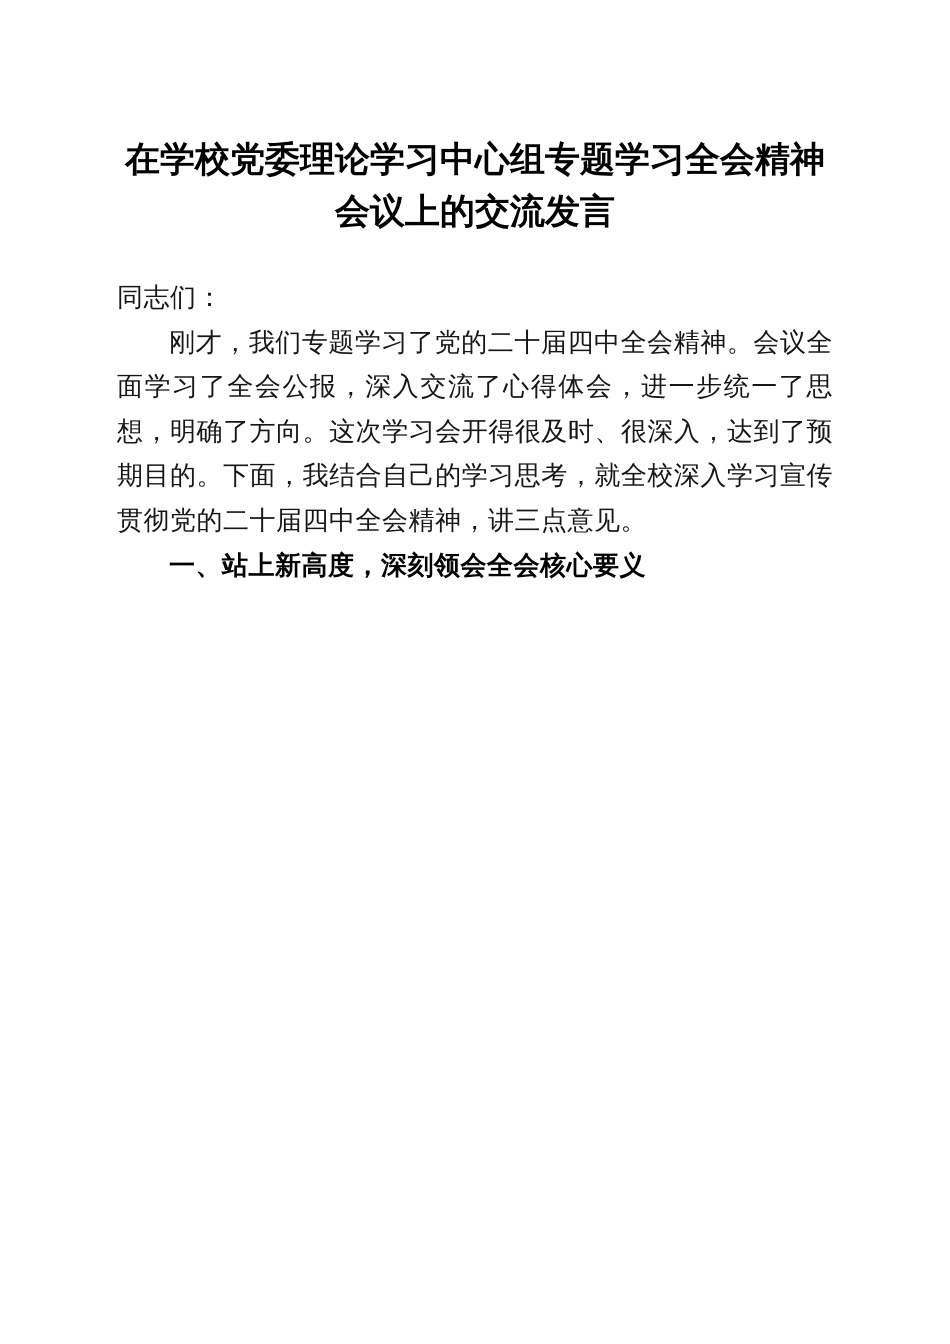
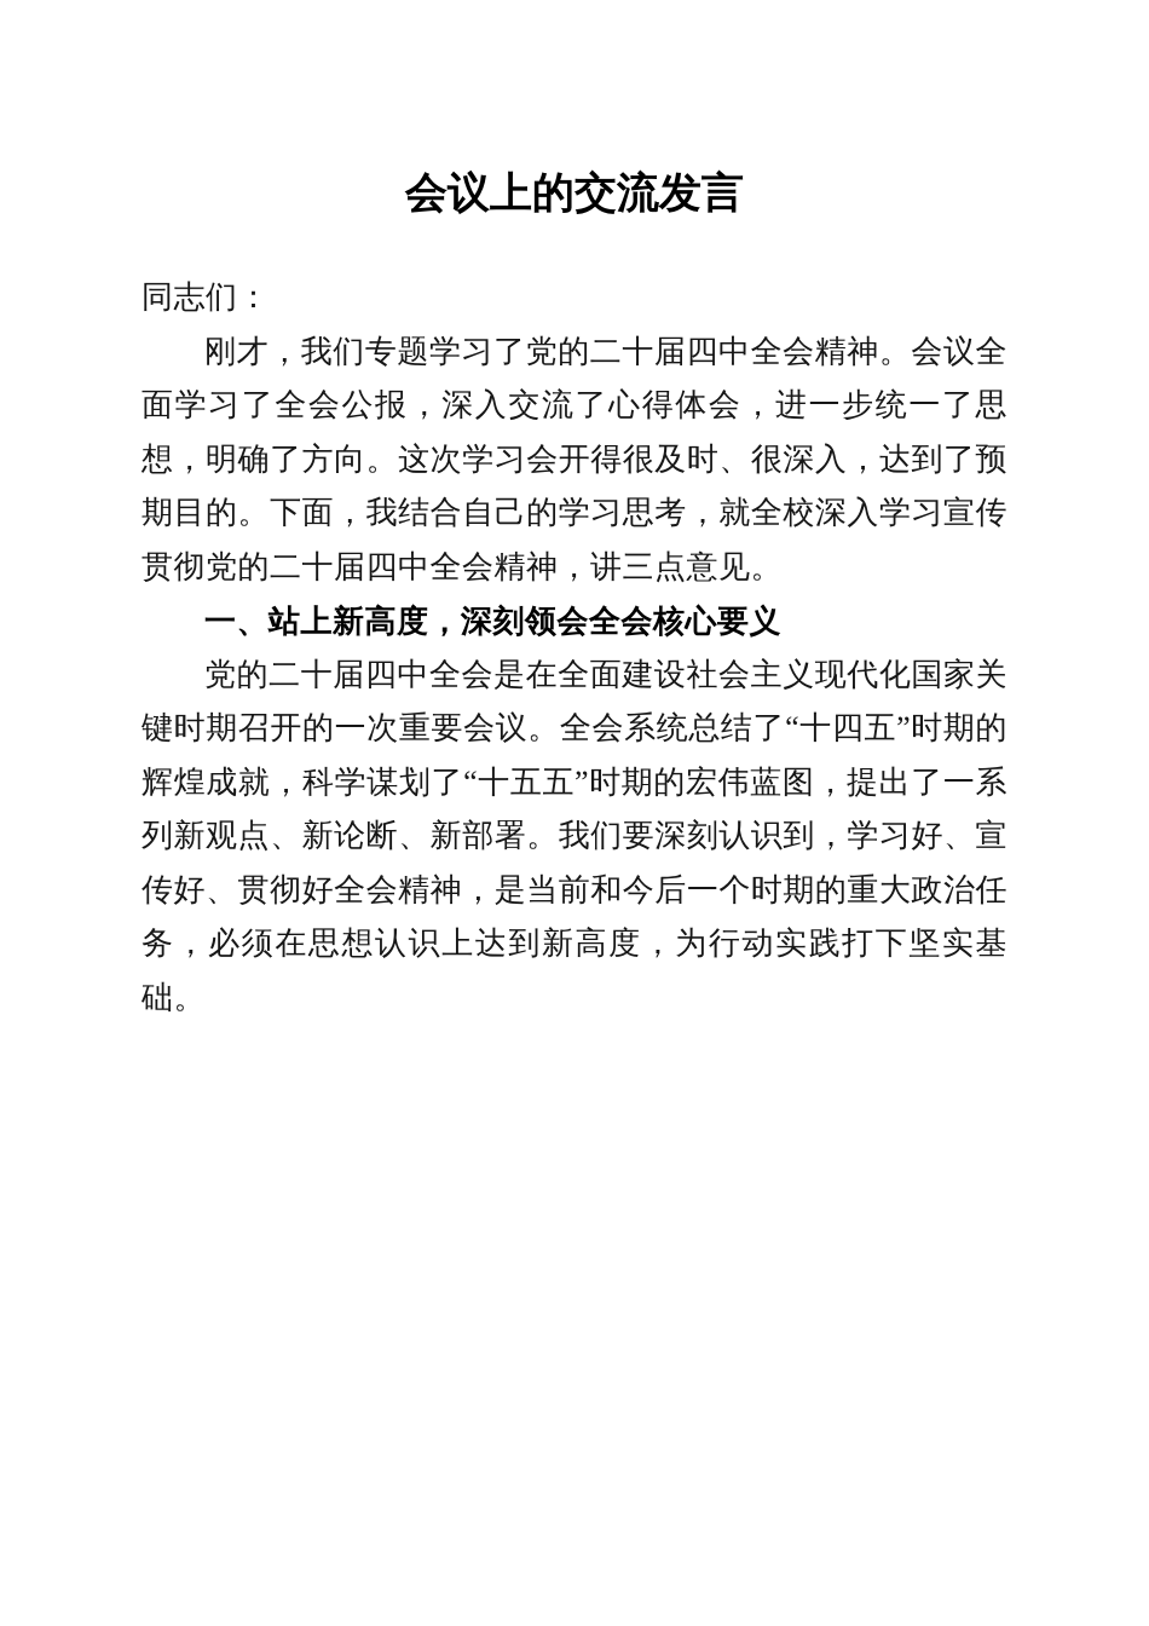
- 在学校党委理论学习中心组专题学习全会精神
  会议上的交流发言
  同志们：
  刚才，我们专题学习了党的二十届四中全会精神。会议全面学习了全会公报，深入交流了心得体会，进一步统一了思想，明确了方向。这次学习会开得很及时、很深入，达到了预期目的。下面，我结合自己的学习思考，就全校深入学习宣传贯彻党的二十届四中全会精神，讲三点意见。
  一、站上新高度，深刻领会全会核心要义
+ 党的二十届四中全会是在全面建设社会主义现代化国家关键时期召开的一次重要会议。全会系统总结了“十四五”时期的辉煌成就，科学谋划了“十五五”时期的宏伟蓝图，提出了一系列新观点、新论断、新部署。我们要深刻认识到，学习好、宣传好、贯彻好全会精神，是当前和今后一个时期的重大政治任务，必须在思想认识上达到新高度，为行动实践打下坚实基础。
